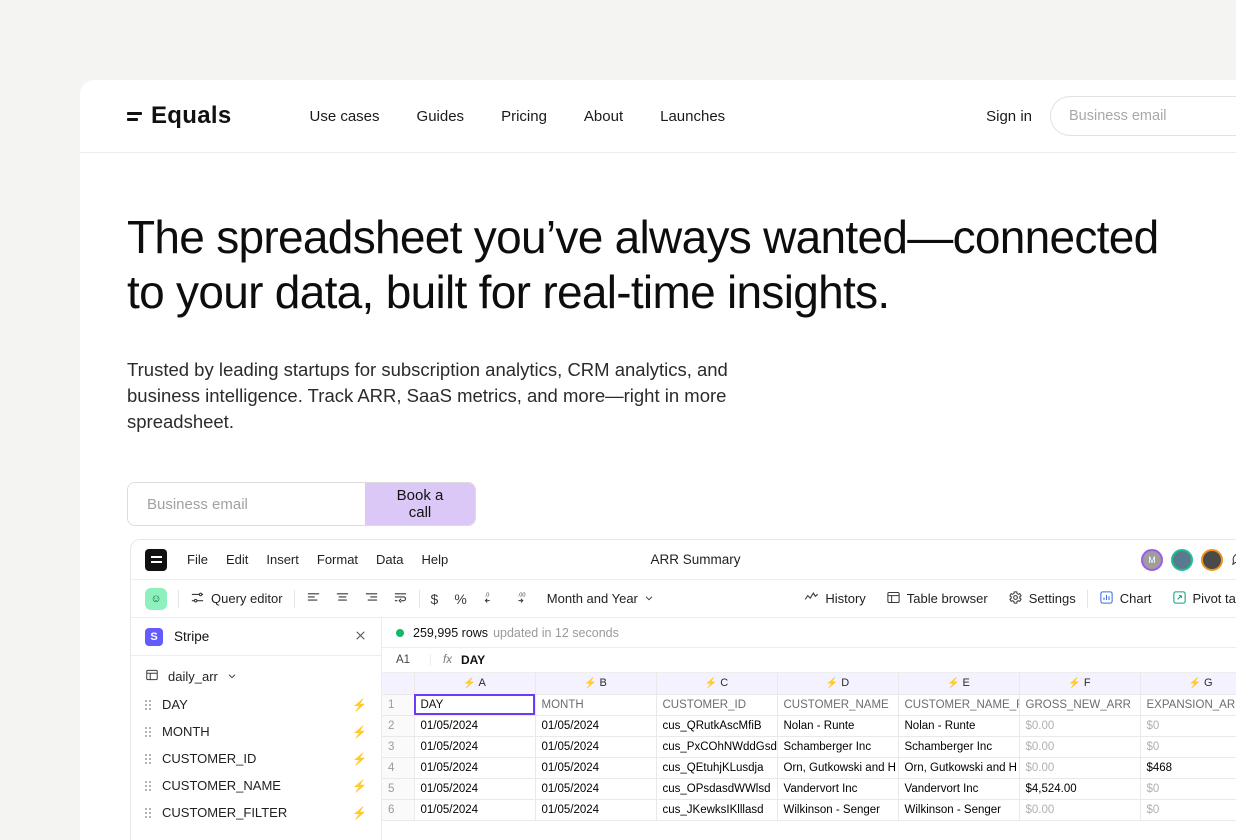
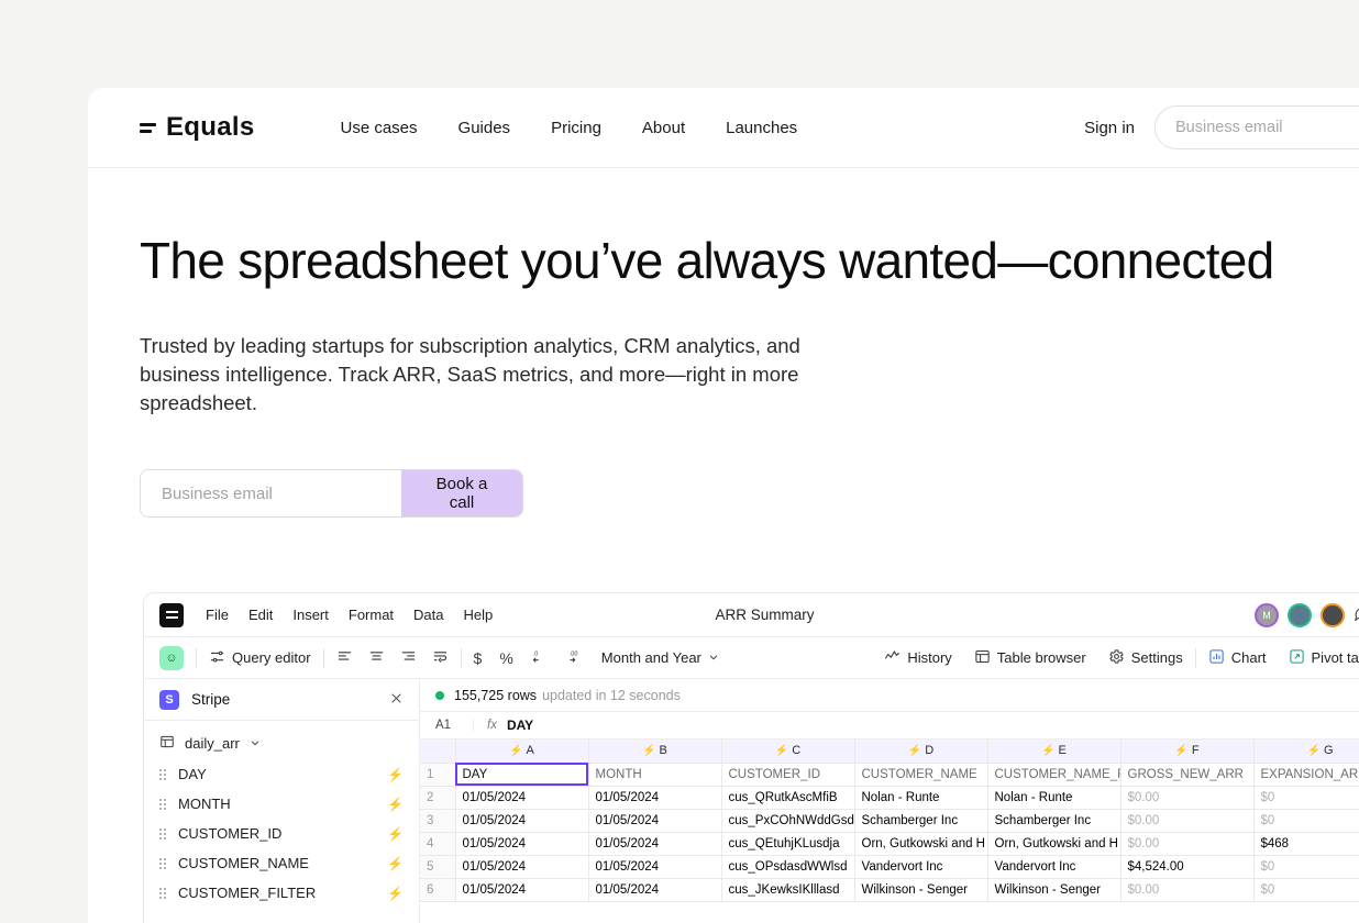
  Equals
  Use cases
  Guides
  Pricing
  About
  Launches
  Sign in
  Business email
  The spreadsheet you’ve always wanted—connected
- to your data, built for real-time insights.
  Trusted by leading startups for subscription analytics, CRM analytics, and business intelligence. Track ARR, SaaS metrics, and more—right in more spreadsheet.
  Business email
  Book a call
  File
  Edit
  Insert
  Format
  Data
  Help
  ARR Summary
  M
  ☺
  Query editor
  $
  %
  Month and Year
  History
  Table browser
  Settings
  Chart
  Pivot ta
  S
  Stripe
  daily_arr
  DAY
  ⚡
  MONTH
  ⚡
  CUSTOMER_ID
  ⚡
  CUSTOMER_NAME
  ⚡
  CUSTOMER_FILTER
  ⚡
- 259,995 rows
+ 155,725 rows
  updated in 12 seconds
  A1
  fx
  DAY
  	⚡ A	⚡ B	⚡ C	⚡ D	⚡ E	⚡ F	⚡ G
  1	DAY	MONTH	CUSTOMER_ID	CUSTOMER_NAME	CUSTOMER_NAME_	GROSS_NEW_ARR	EXPANSION_AR
  2	01/05/2024	01/05/2024	cus_QRutkAscMfiB	Nolan - Runte	Nolan - Runte	$0.00	$0
  3	01/05/2024	01/05/2024	cus_PxCOhNWddGsd	Schamberger Inc	Schamberger Inc	$0.00	$0
  4	01/05/2024	01/05/2024	cus_QEtuhjKLusdja	Orn, Gutkowski and H	Orn, Gutkowski and H	$0.00	$468
  5	01/05/2024	01/05/2024	cus_OPsdasdWWlsd	Vandervort Inc	Vandervort Inc	$4,524.00	$0
  6	01/05/2024	01/05/2024	cus_JKewksIKlllasd	Wilkinson - Senger	Wilkinson - Senger	$0.00	$0
